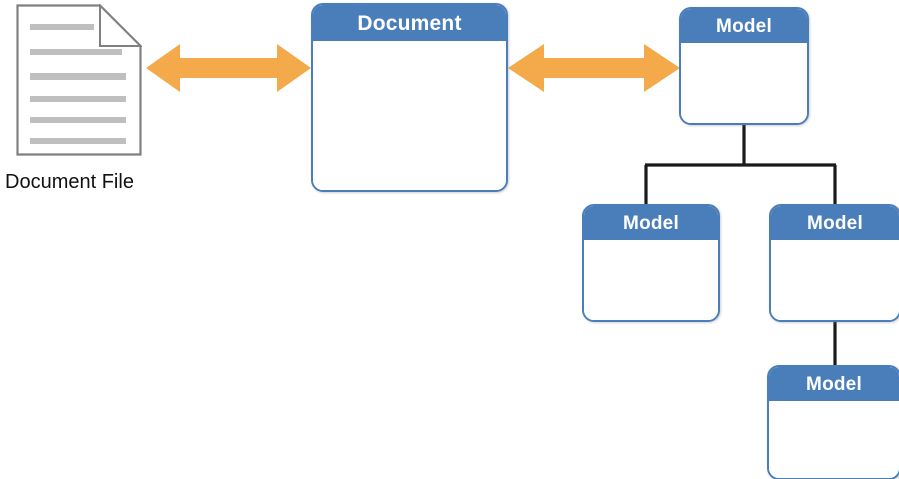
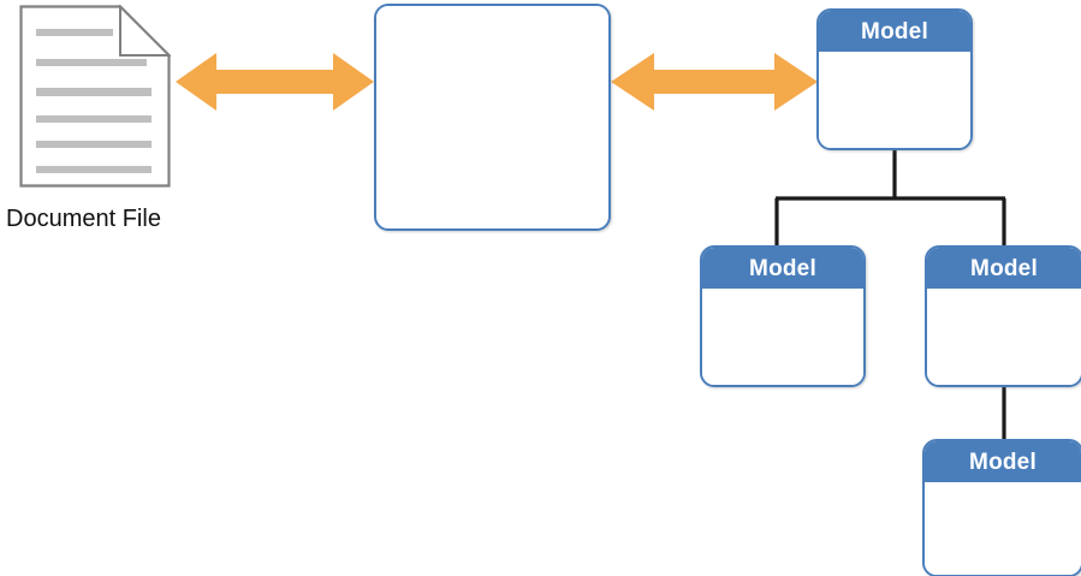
  Document File
- Document
  Model
  Model
  Model
  Model
